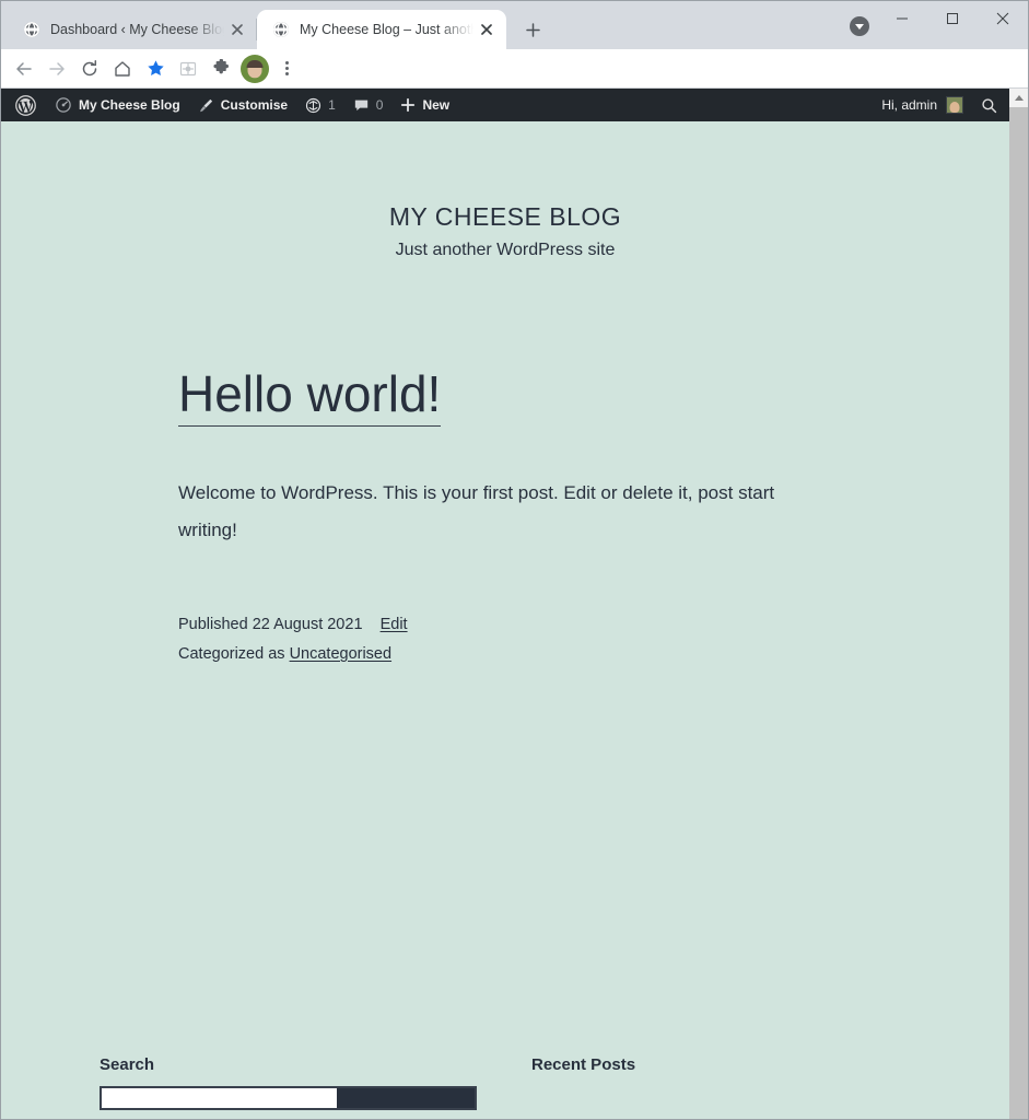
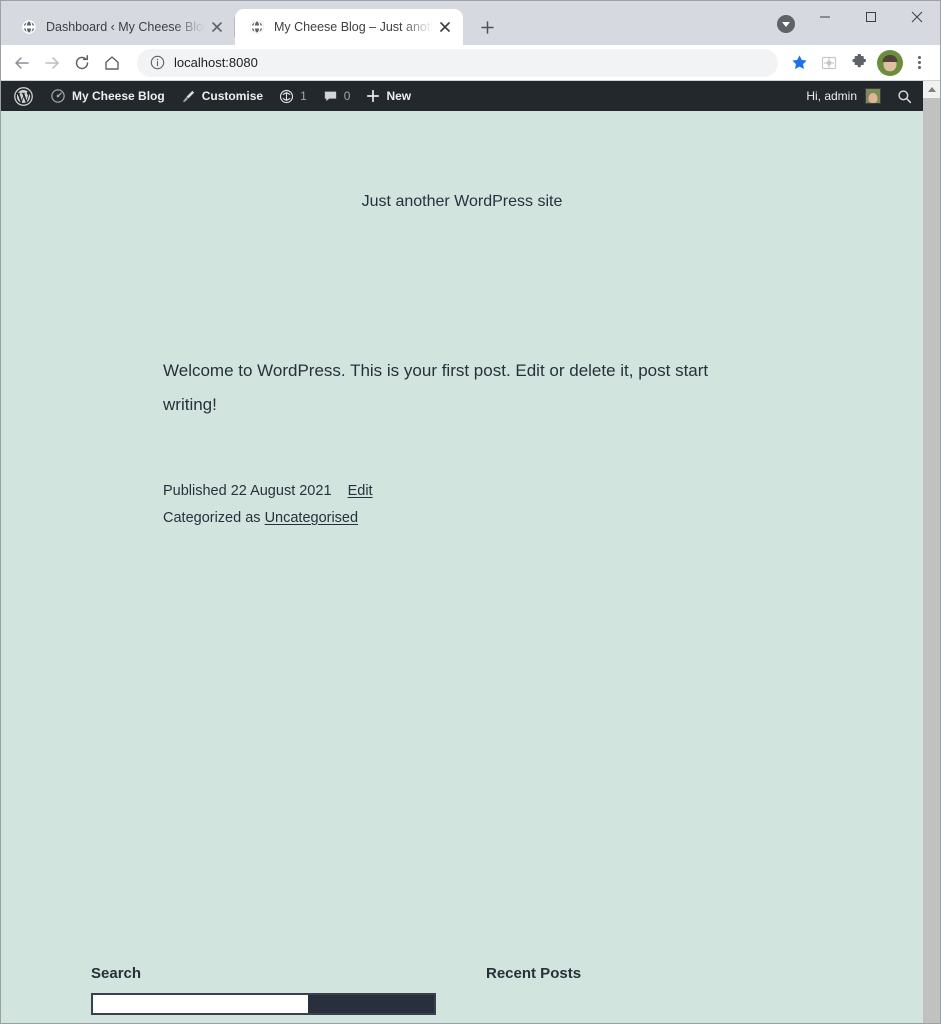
  Dashboard ‹ My Cheese Blo
  My Cheese Blog – Just anot
+ localhost:8080
  My Cheese Blog
  Customise
  1
  0
  New
  Hi, admin
- MY CHEESE BLOG
  Just another WordPress site
- Hello world!
  Welcome to WordPress. This is your first post. Edit or delete it, post start writing!
  Published 22 August 2021 Edit
  Categorized as Uncategorised
  Search
  Recent Posts
